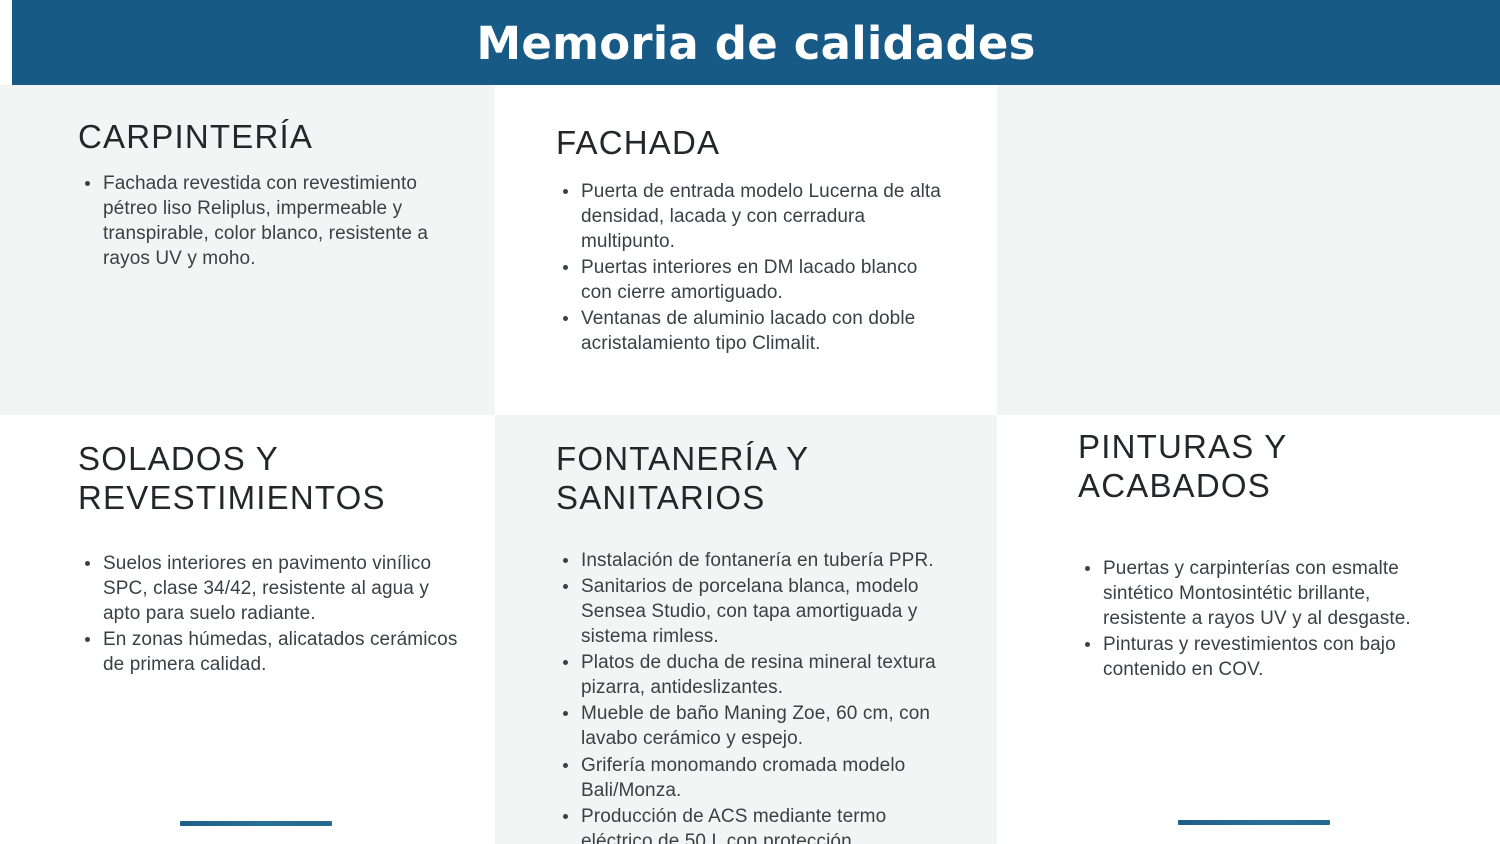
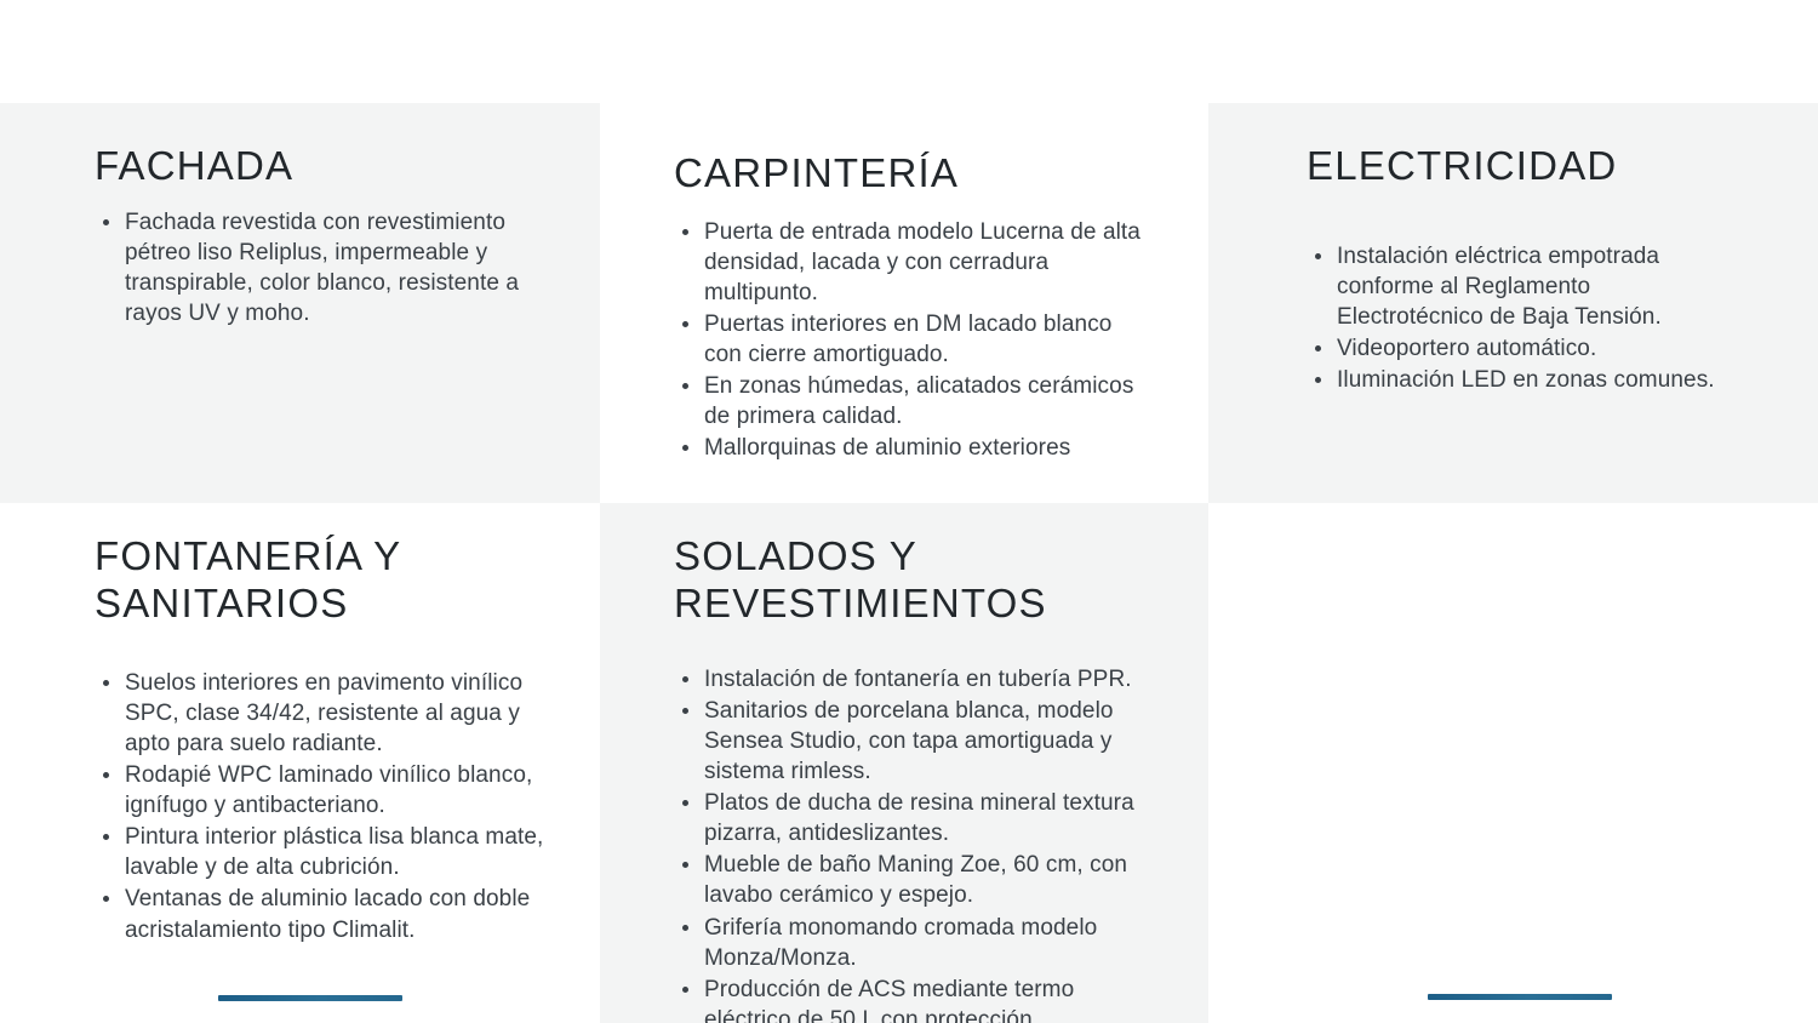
- Memoria de calidades
- CARPINTERÍA
+ FACHADA
  Fachada revestida con revestimiento pétreo liso Reliplus, impermeable y transpirable, color blanco, resistente a rayos UV y moho.
- FACHADA
+ CARPINTERÍA
  Puerta de entrada modelo Lucerna de alta densidad, lacada y con cerradura multipunto.
  Puertas interiores en DM lacado blanco con cierre amortiguado.
- Ventanas de aluminio lacado con doble acristalamiento tipo Climalit.
+ En zonas húmedas, alicatados cerámicos de primera calidad.
+ Mallorquinas de aluminio exteriores
+ ELECTRICIDAD
+ Instalación eléctrica empotrada conforme al Reglamento Electrotécnico de Baja Tensión.
+ Videoportero automático.
+ Iluminación LED en zonas comunes.
- SOLADOS Y REVESTIMIENTOS
+ FONTANERÍA Y SANITARIOS
  Suelos interiores en pavimento vinílico SPC, clase 34/42, resistente al agua y apto para suelo radiante.
+ Rodapié WPC laminado vinílico blanco, ignífugo y antibacteriano.
+ Pintura interior plástica lisa blanca mate, lavable y de alta cubrición.
- En zonas húmedas, alicatados cerámicos de primera calidad.
+ Ventanas de aluminio lacado con doble acristalamiento tipo Climalit.
- FONTANERÍA Y SANITARIOS
+ SOLADOS Y REVESTIMIENTOS
  Instalación de fontanería en tubería PPR.
  Sanitarios de porcelana blanca, modelo Sensea Studio, con tapa amortiguada y sistema rimless.
  Platos de ducha de resina mineral textura pizarra, antideslizantes.
  Mueble de baño Maning Zoe, 60 cm, con lavabo cerámico y espejo.
- Grifería monomando cromada modelo Bali/Monza.
+ Grifería monomando cromada modelo Monza/Monza.
  Producción de ACS mediante termo eléctrico de 50 L con protección
- PINTURAS Y ACABADOS
- Puertas y carpinterías con esmalte sintético Montosintétic brillante, resistente a rayos UV y al desgaste.
- Pinturas y revestimientos con bajo contenido en COV.
